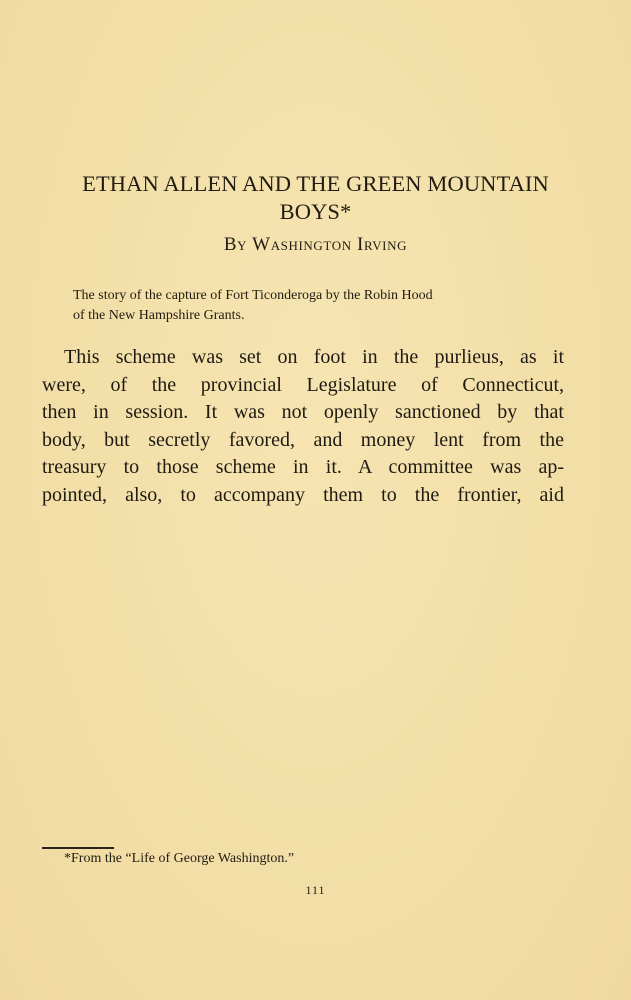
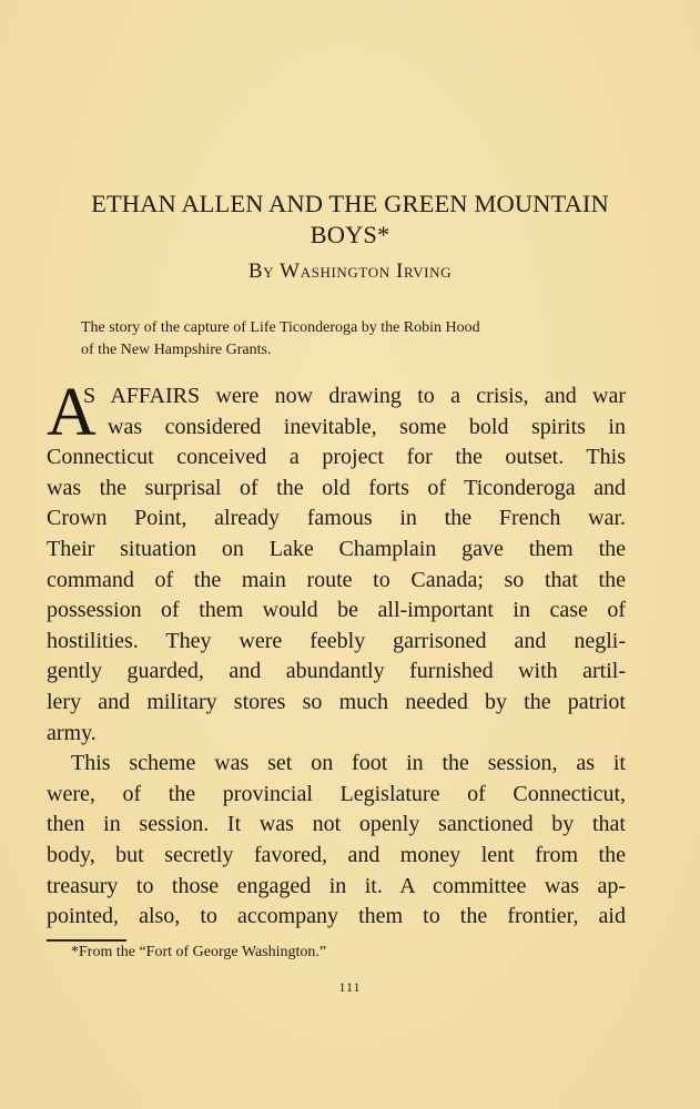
  ETHAN ALLEN AND THE GREEN MOUNTAIN
  BOYS*
  By Washington Irving
- The story of the capture of Fort Ticonderoga by the Robin Hood
+ The story of the capture of Life Ticonderoga by the Robin Hood
  of the New Hampshire Grants.
+ A
+ S AFFAIRS were now drawing to a crisis, and war
+ was considered inevitable, some bold spirits in
+ Connecticut conceived a project for the outset. This
+ was the surprisal of the old forts of Ticonderoga and
+ Crown Point, already famous in the French war.
+ Their situation on Lake Champlain gave them the
+ command of the main route to Canada; so that the
+ possession of them would be all-important in case of
+ hostilities. They were feebly garrisoned and negli-
+ gently guarded, and abundantly furnished with artil-
+ lery and military stores so much needed by the patriot
+ army.
- This scheme was set on foot in the purlieus, as it
+ This scheme was set on foot in the session, as it
  were, of the provincial Legislature of Connecticut,
  then in session. It was not openly sanctioned by that
  body, but secretly favored, and money lent from the
- treasury to those scheme in it. A committee was ap-
+ treasury to those engaged in it. A committee was ap-
  pointed, also, to accompany them to the frontier, aid
- *From the “Life of George Washington.”
+ *From the “Fort of George Washington.”
  111
